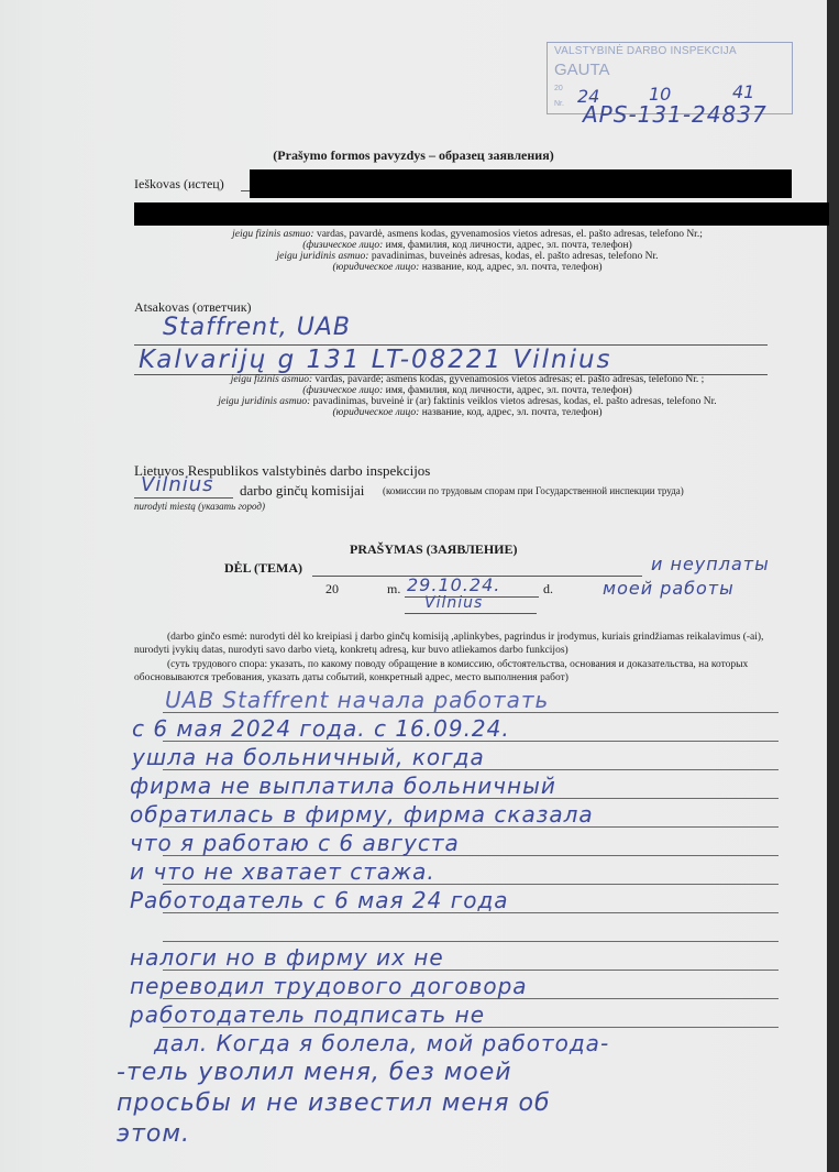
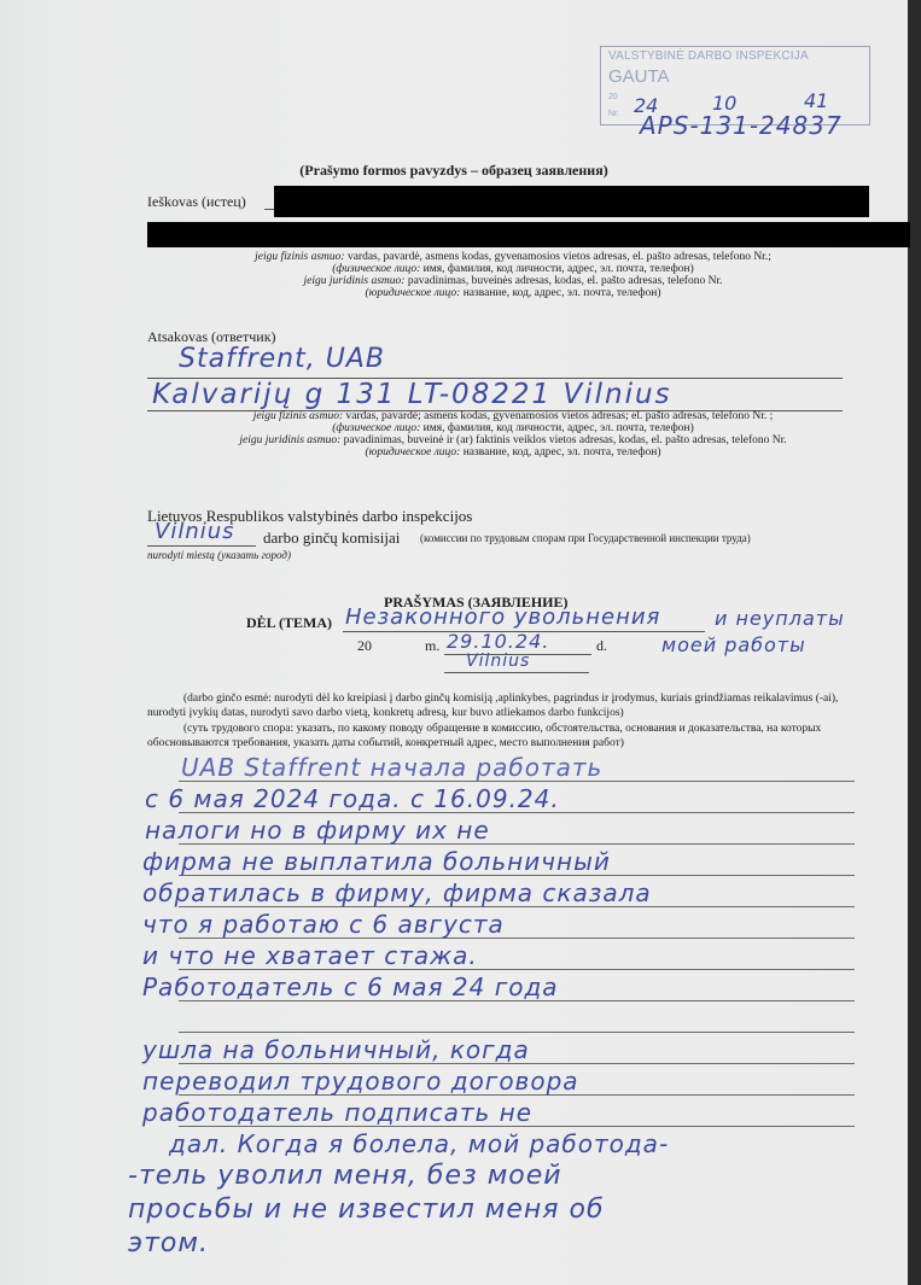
  VALSTYBINĖ DARBO INSPEKCIJA
  GAUTA
  24
  10
  41
  APS-131-24837
  (Prašymo formos pavyzdys – образец заявления)
  Ieškovas (истец)
  jeigu fizinis asmuo: vardas, pavardė, asmens kodas, gyvenamosios vietos adresas, el. pašto adresas, telefono Nr.;
  (физическое лицо: имя, фамилия, код личности, адрес, эл. почта, телефон)
  jeigu juridinis asmuo: pavadinimas, buveinės adresas, kodas, el. pašto adresas, telefono Nr.
  (юридическое лицо: название, код, адрес, эл. почта, телефон)
  Atsakovas (ответчик)
  Staffrent, UAB
  Kalvarijų g 131 LT-08221 Vilnius
  jeigu fizinis asmuo: vardas, pavardė; asmens kodas, gyvenamosios vietos adresas; el. pašto adresas, telefono Nr. ;
  (физическое лицо: имя, фамилия, код личности, адрес, эл. почта, телефон)
  jeigu juridinis asmuo: pavadinimas, buveinė ir (ar) faktinis veiklos vietos adresas, kodas, el. pašto adresas, telefono Nr.
  (юридическое лицо: название, код, адрес, эл. почта, телефон)
  Lietuvos Respublikos valstybinės darbo inspekcijos
  Vilnius
  darbo ginčų komisijai
  (комиссии по трудовым спорам при Государственной инспекции труда)
  nurodyti miestą (указать город)
  PRAŠYMAS (ЗАЯВЛЕНИЕ)
  DĖL (TEMA)
+ Незаконного увольнения
  и неуплаты
  моей работы
  20
  m.
  29.10.24.
  d.
  Vilnius
  (darbo ginčo esmė: nurodyti dėl ko kreipiasi į darbo ginčų komisiją ,aplinkybes, pagrindus ir įrodymus, kuriais grindžiamas reikalavimus (-ai), nurodyti įvykių datas, nurodyti savo darbo vietą, konkretų adresą, kur buvo atliekamos darbo funkcijos)
  (суть трудового спора: указать, по какому поводу обращение в комиссию, обстоятельства, основания и доказательства, на которых обосновываются требования, указать даты событий, конкретный адрес, место выполнения работ)
  UAB Staffrent начала работать
  с 6 мая 2024 года. с 16.09.24.
- ушла на больничный, когда
+ налоги но в фирму их не
  фирма не выплатила больничный
  обратилась в фирму, фирма сказала
  что я работаю с 6 августа
  и что не хватает стажа.
  Работодатель с 6 мая 24 года
- налоги но в фирму их не
+ ушла на больничный, когда
  переводил трудового договора
  работодатель подписать не
  дал. Когда я болела, мой работода-
  -тель уволил меня, без моей
  просьбы и не известил меня об
  этом.
